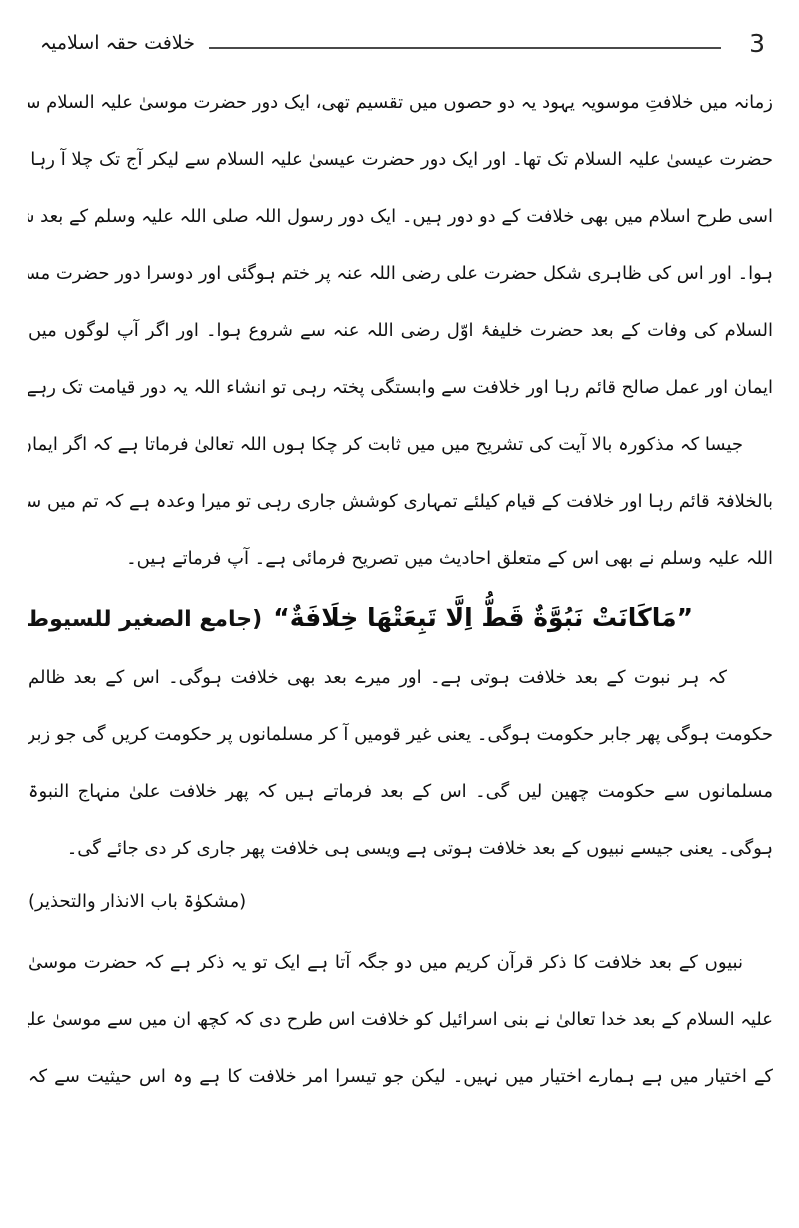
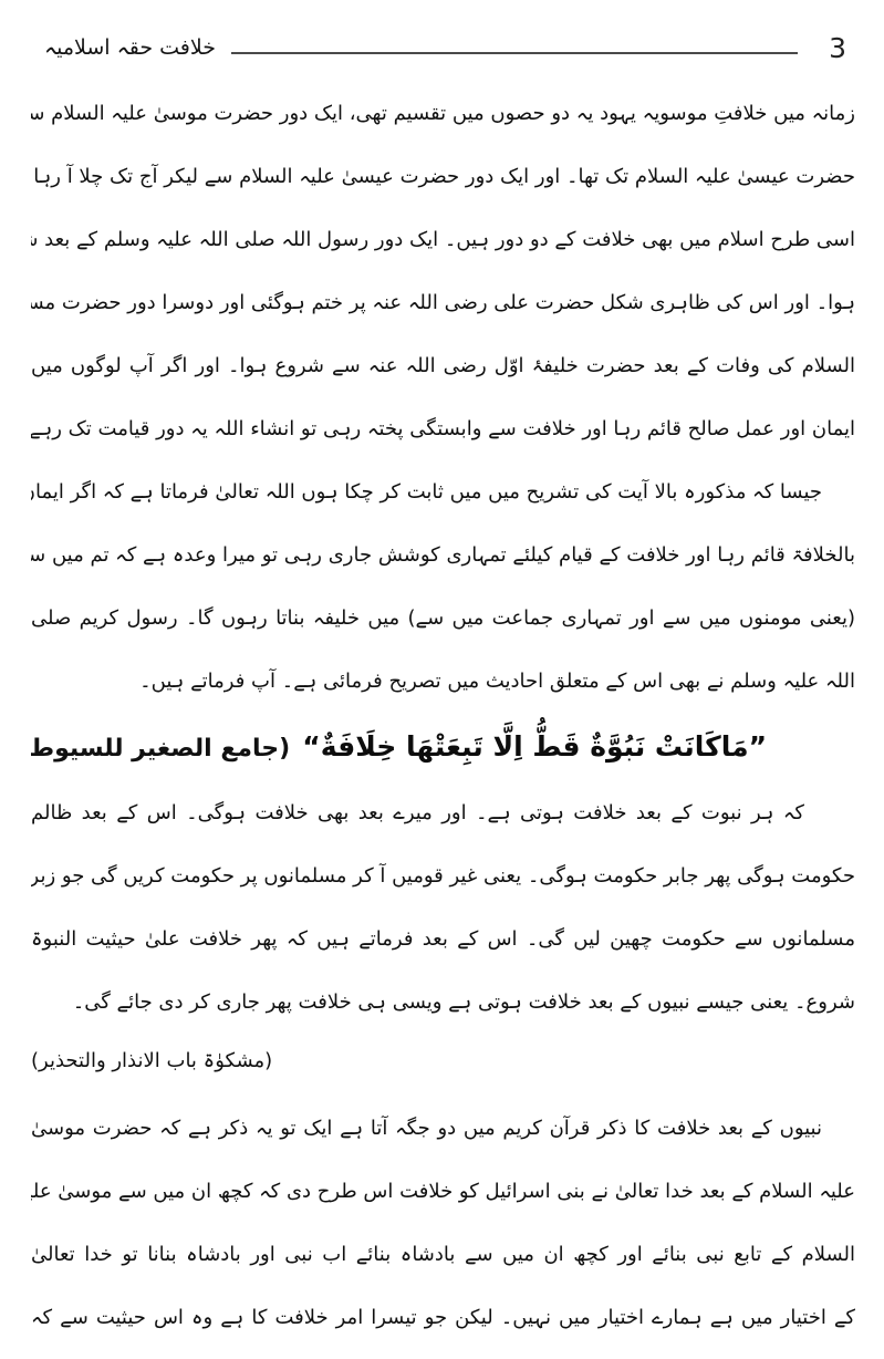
  خلافت حقہ اسلامیہ
  3
  زمانہ میں خلافتِ موسویہ یہود یہ دو حصوں میں تقسیم تھی، ایک دور حضرت موسیٰ علیہ السلام س
  حضرت عیسیٰ علیہ السلام تک تھا۔ اور ایک دور حضرت عیسیٰ علیہ السلام سے لیکر آج تک چلا آ رہا
  اسی طرح اسلام میں بھی خلافت کے دو دور ہیں۔ ایک دور رسول اللہ صلی اللہ علیہ وسلم کے بعد
  ہوا۔ اور اس کی ظاہری شکل حضرت علی رضی اللہ عنہ پر ختم ہوگئی اور دوسرا دور حضرت مس
  السلام کی وفات کے بعد حضرت خلیفۂ اوّل رضی اللہ عنہ سے شروع ہوا۔ اور اگر آپ لوگوں میں
  ایمان اور عمل صالح قائم رہا اور خلافت سے وابستگی پختہ رہی تو انشاء اللہ یہ دور قیامت تک رہے
  جیسا کہ مذکورہ بالا آیت کی تشریح میں میں ثابت کر چکا ہوں اللہ تعالیٰ فرماتا ہے کہ اگر ایما
  بالخلافۃ قائم رہا اور خلافت کے قیام کیلئے تمہاری کوشش جاری رہی تو میرا وعدہ ہے کہ تم میں س
+ (یعنی مومنوں میں سے اور تمہاری جماعت میں سے) میں خلیفہ بناتا رہوں گا۔ رسول کریم صلی
  اللہ علیہ وسلم نے بھی اس کے متعلق احادیث میں تصریح فرمائی ہے۔ آپ فرماتے ہیں۔
  ”مَاکَانَتْ نَبُوَّةٌ قَطُّ اِلَّا تَبِعَتْهَا خِلَافَةٌ“ (جامع الصغیر للسیوط
  کہ ہر نبوت کے بعد خلافت ہوتی ہے۔ اور میرے بعد بھی خلافت ہوگی۔ اس کے بعد ظالم
  حکومت ہوگی پھر جابر حکومت ہوگی۔ یعنی غیر قومیں آ کر مسلمانوں پر حکومت کریں گی جو زبر
- مسلمانوں سے حکومت چھین لیں گی۔ اس کے بعد فرماتے ہیں کہ پھر خلافت علیٰ منہاج النبوۃ
+ مسلمانوں سے حکومت چھین لیں گی۔ اس کے بعد فرماتے ہیں کہ پھر خلافت علیٰ حیثیت النبوۃ
- ہوگی۔ یعنی جیسے نبیوں کے بعد خلافت ہوتی ہے ویسی ہی خلافت پھر جاری کر دی جائے گی۔
+ شروع۔ یعنی جیسے نبیوں کے بعد خلافت ہوتی ہے ویسی ہی خلافت پھر جاری کر دی جائے گی۔
  (مشکوٰۃ باب الانذار والتحذیر)
  نبیوں کے بعد خلافت کا ذکر قرآن کریم میں دو جگہ آتا ہے ایک تو یہ ذکر ہے کہ حضرت موسیٰ
  علیہ السلام کے بعد خدا تعالیٰ نے بنی اسرائیل کو خلافت اس طرح دی کہ کچھ ان میں سے موسیٰ علی
+ السلام کے تابع نبی بنائے اور کچھ ان میں سے بادشاہ بنائے اب نبی اور بادشاہ بنانا تو خدا تعالیٰ
  کے اختیار میں ہے ہمارے اختیار میں نہیں۔ لیکن جو تیسرا امر خلافت کا ہے وہ اس حیثیت سے کہ
